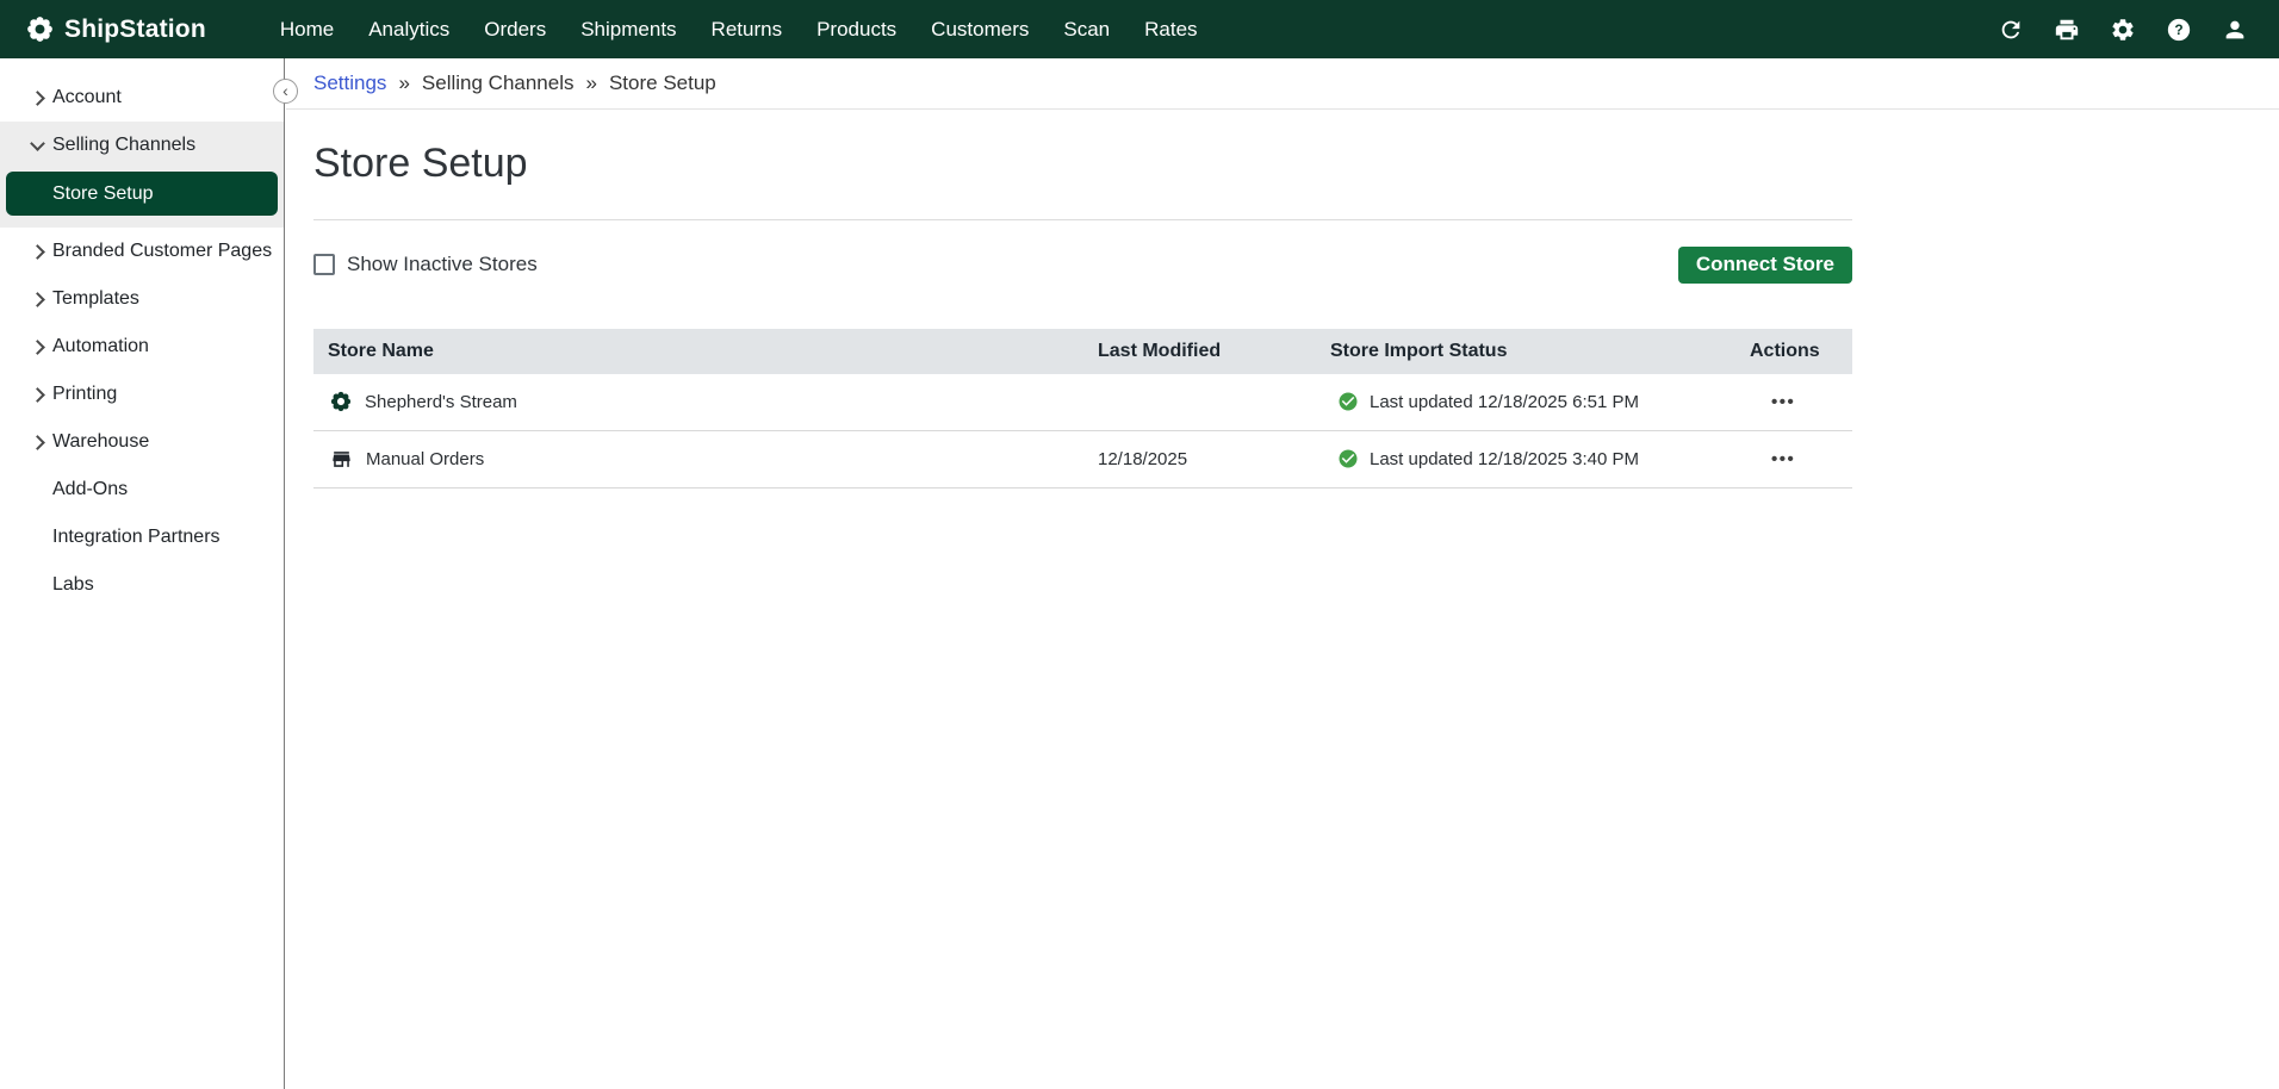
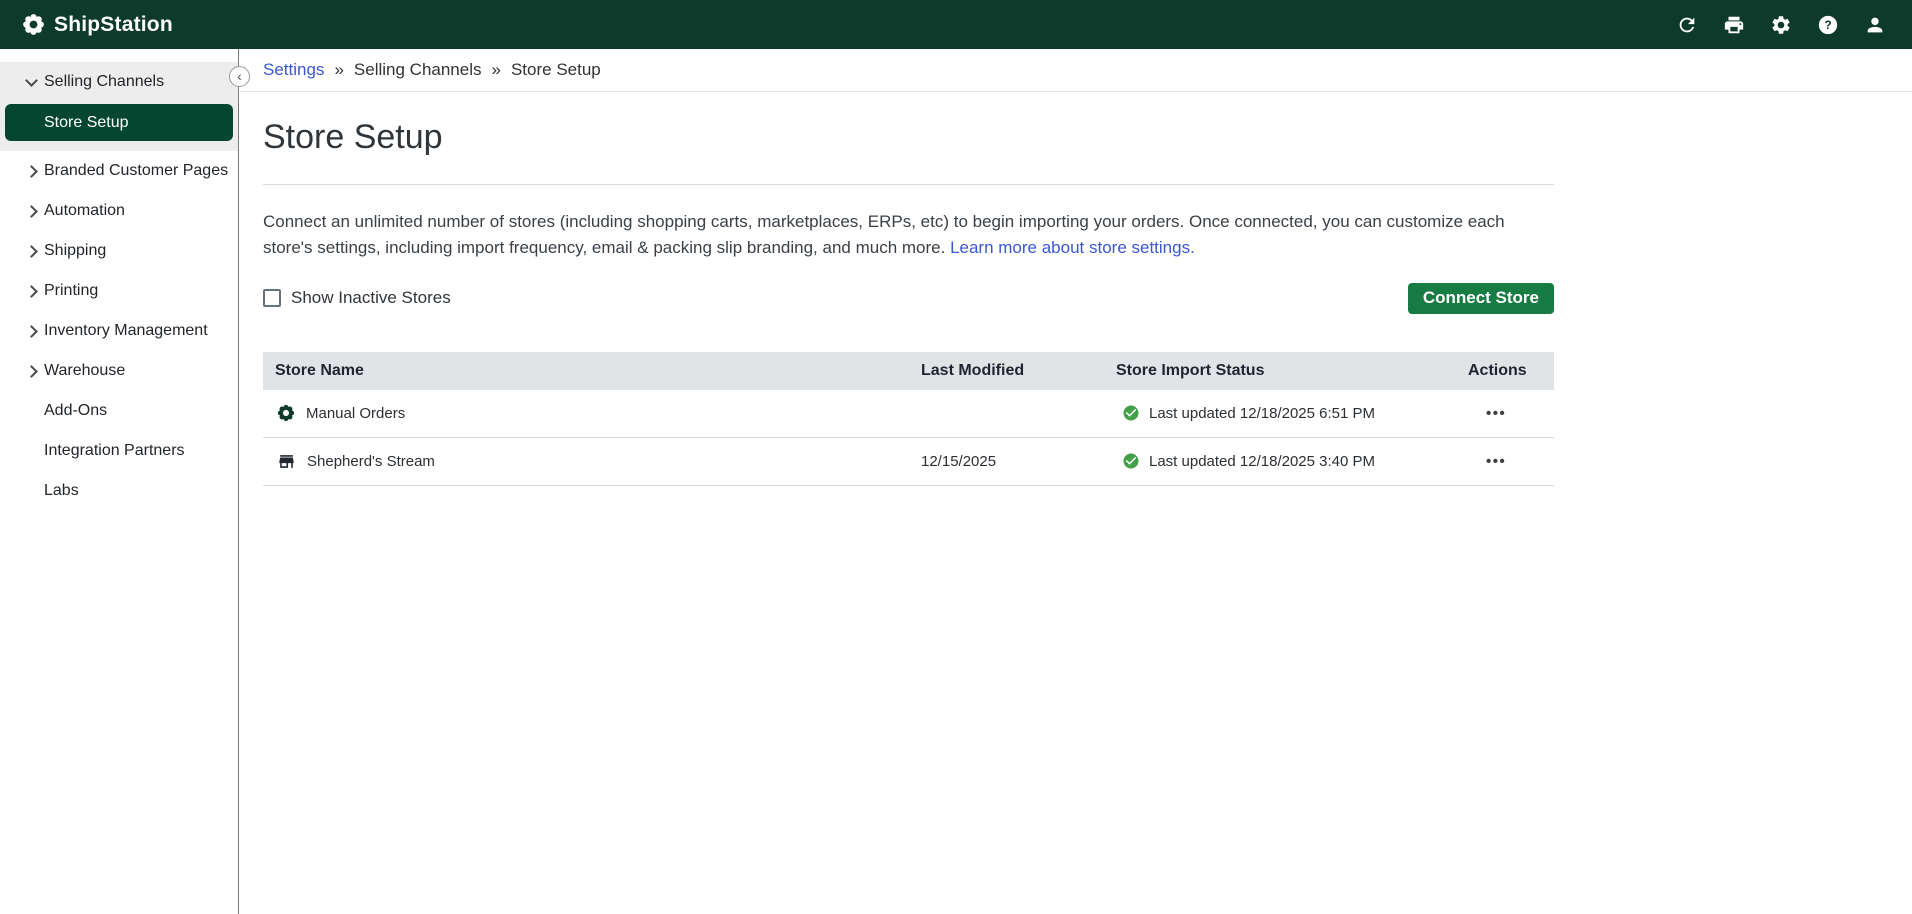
  ShipStation
- Home
- Analytics
- Orders
- Shipments
- Returns
- Products
- Customers
- Scan
- Rates
  ?
- Account
  Selling Channels
  Store Setup
  Branded Customer Pages
- Templates
  Automation
+ Shipping
  Printing
+ Inventory Management
  Warehouse
  Add-Ons
  Integration Partners
  Labs
  ‹
  Settings
  »
  Selling Channels
  »
  Store Setup
  Store Setup
+ Connect an unlimited number of stores (including shopping carts, marketplaces, ERPs, etc) to begin importing your orders. Once connected, you can customize each store's settings, including import frequency, email & packing slip branding, and much more. Learn more about store settings.
  Show Inactive Stores
  Connect Store
  Store Name
  Last Modified
  Store Import Status
  Actions
- Shepherd's Stream
+ Manual Orders
  Last updated 12/18/2025 6:51 PM
  •••
- Manual Orders
+ Shepherd's Stream
- 12/18/2025
+ 12/15/2025
  Last updated 12/18/2025 3:40 PM
  •••
